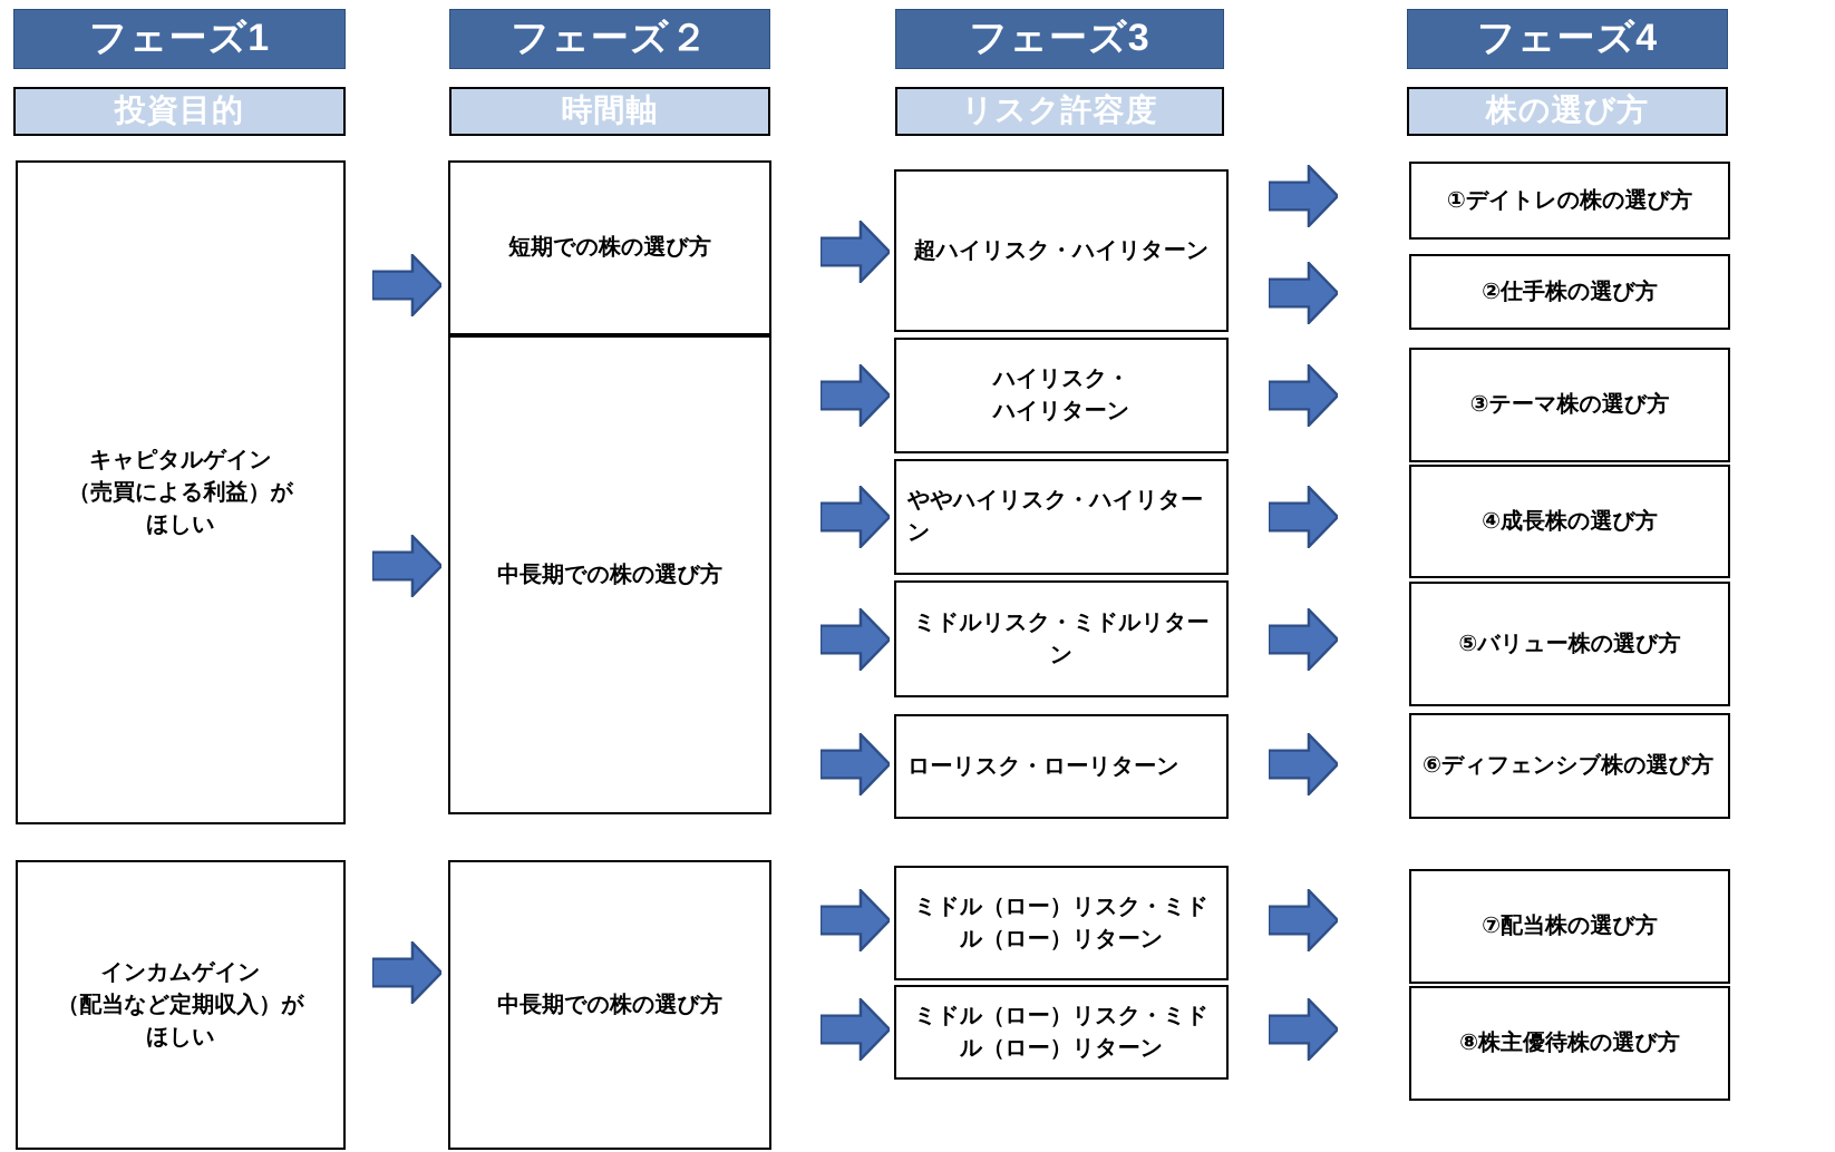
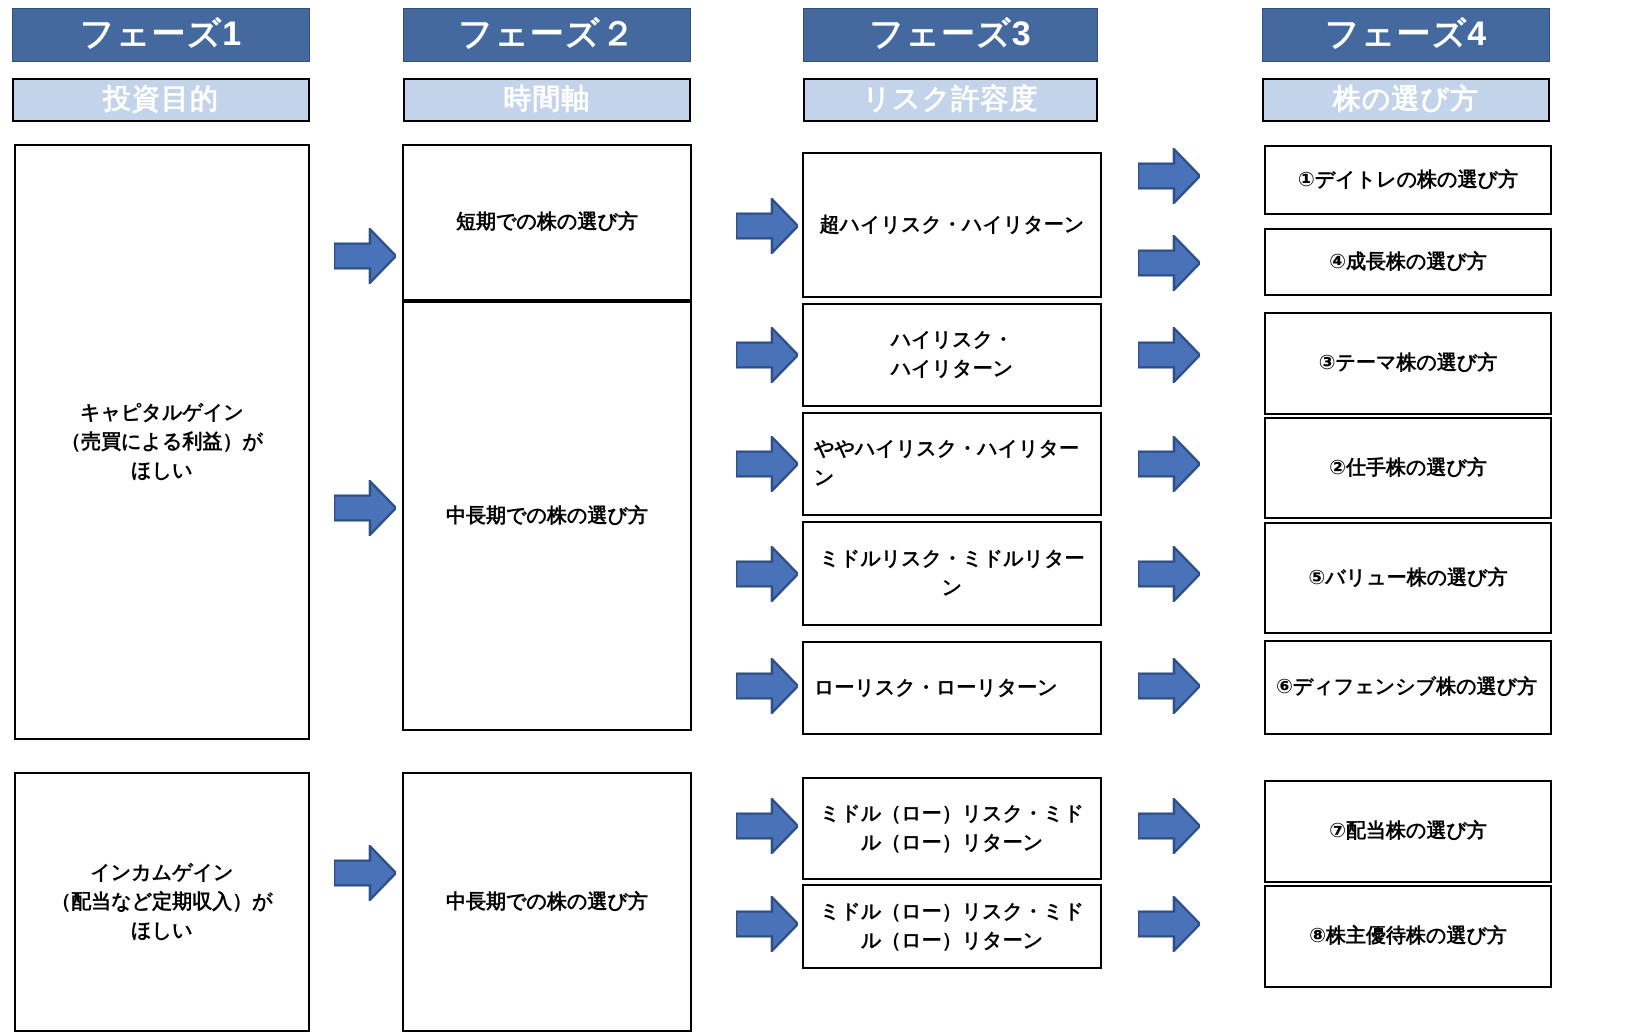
  フェーズ1
  投資目的
  フェーズ２
  時間軸
  フェーズ3
  リスク許容度
  フェーズ4
  株の選び方
  キャピタルゲイン
  （売買による利益）が
  ほしい
  インカムゲイン
  （配当など定期収入）が
  ほしい
  短期での株の選び方
  中長期での株の選び方
  中長期での株の選び方
  超ハイリスク・ハイリターン
  ハイリスク・
  ハイリターン
  ややハイリスク・ハイリターン
  ミドルリスク・ミドルリターン
  ローリスク・ローリターン
  ミドル（ロー）リスク・ミドル（ロー）リターン
  ミドル（ロー）リスク・ミドル（ロー）リターン
  ①デイトレの株の選び方
- ②仕手株の選び方
+ ④成長株の選び方
  ③テーマ株の選び方
- ④成長株の選び方
+ ②仕手株の選び方
  ⑤バリュー株の選び方
  ⑥ディフェンシブ株の選び方
  ⑦配当株の選び方
  ⑧株主優待株の選び方
